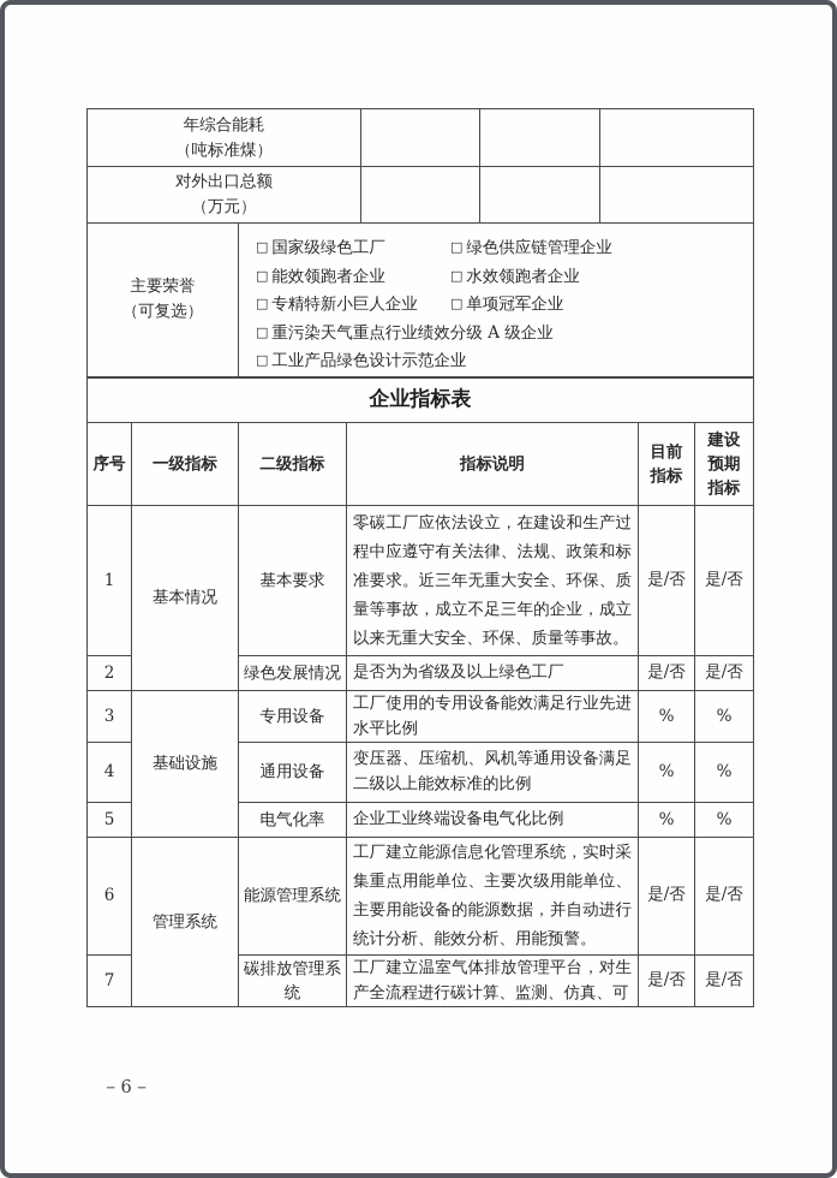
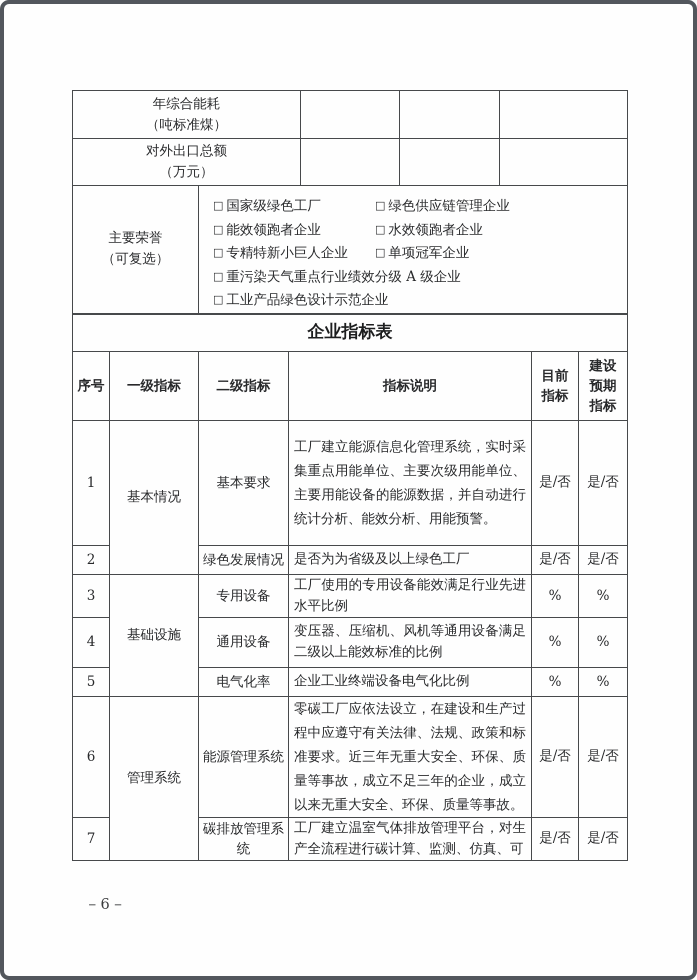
  年综合能耗 （吨标准煤）
  对外出口总额 （万元）
  主要荣誉 （可复选）	□ 国家级绿色工厂 □ 绿色供应链管理企业 □ 能效领跑者企业 □ 水效领跑者企业 □ 专精特新小巨人企业 □ 单项冠军企业 □ 重污染天气重点行业绩效分级 A 级企业 □ 工业产品绿色设计示范企业
  企业指标表
  序号	一级指标	二级指标	指标说明	目前指标	建设预期指标
- 1	基本情况	基本要求	零碳工厂应依法设立，在建设和生产过程中应遵守有关法律、法规、政策和标准要求。近三年无重大安全、环保、质量等事故，成立不足三年的企业，成立以来无重大安全、环保、质量等事故。	是/否	是/否
+ 1	基本情况	基本要求	工厂建立能源信息化管理系统，实时采集重点用能单位、主要次级用能单位、主要用能设备的能源数据，并自动进行统计分析、能效分析、用能预警。	是/否	是/否
  2	绿色发展情况	是否为为省级及以上绿色工厂	是/否	是/否
  3	基础设施	专用设备	工厂使用的专用设备能效满足行业先进水平比例	%	%
  4	通用设备	变压器、压缩机、风机等通用设备满足二级以上能效标准的比例	%	%
  5	电气化率	企业工业终端设备电气化比例	%	%
- 6	管理系统	能源管理系统	工厂建立能源信息化管理系统，实时采集重点用能单位、主要次级用能单位、主要用能设备的能源数据，并自动进行统计分析、能效分析、用能预警。	是/否	是/否
+ 6	管理系统	能源管理系统	零碳工厂应依法设立，在建设和生产过程中应遵守有关法律、法规、政策和标准要求。近三年无重大安全、环保、质量等事故，成立不足三年的企业，成立以来无重大安全、环保、质量等事故。	是/否	是/否
  7	碳排放管理系统	工厂建立温室气体排放管理平台，对生产全流程进行碳计算、监测、仿真、可	是/否	是/否
  －6－
